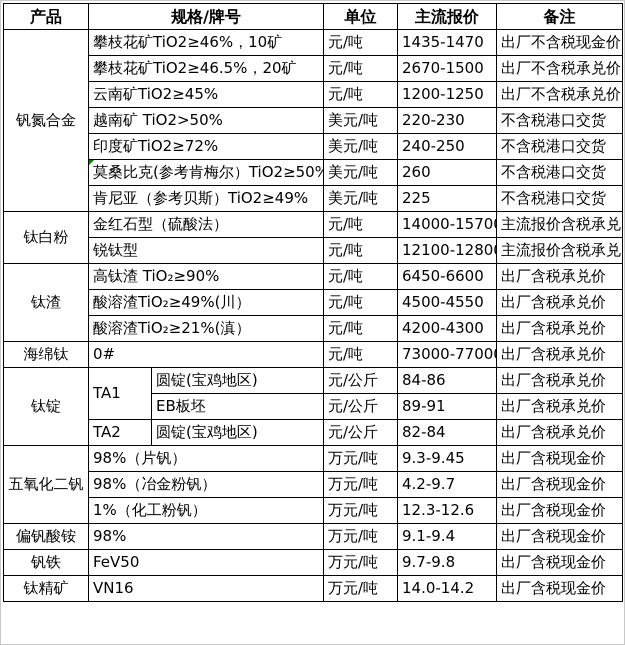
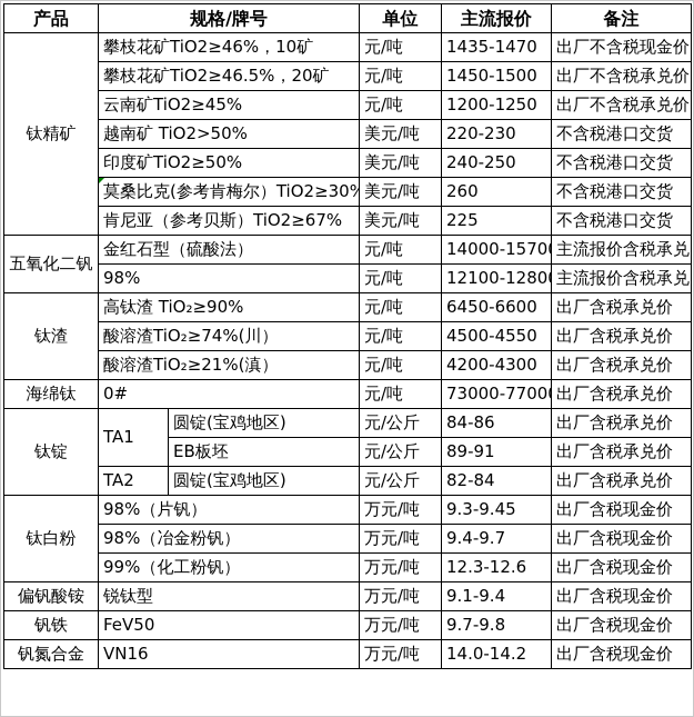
  产品	规格/牌号	单位	主流报价	备注
- 钒氮合金	攀枝花矿TiO2≥46%，10矿	元/吨	1435-1470	出厂不含税现金价
+ 钛精矿	攀枝花矿TiO2≥46%，10矿	元/吨	1435-1470	出厂不含税现金价
- 攀枝花矿TiO2≥46.5%，20矿	元/吨	2670-1500	出厂不含税承兑价
+ 攀枝花矿TiO2≥46.5%，20矿	元/吨	1450-1500	出厂不含税承兑价
  云南矿TiO2≥45%	元/吨	1200-1250	出厂不含税承兑价
  越南矿 TiO2>50%	美元/吨	220-230	不含税港口交货
- 印度矿TiO2≥72%	美元/吨	240-250	不含税港口交货
+ 印度矿TiO2≥50%	美元/吨	240-250	不含税港口交货
- 莫桑比克(参考肯梅尔）TiO2≥50%	美元/吨	260	不含税港口交货
+ 莫桑比克(参考肯梅尔）TiO2≥30%	美元/吨	260	不含税港口交货
- 肯尼亚（参考贝斯）TiO2≥49%	美元/吨	225	不含税港口交货
+ 肯尼亚（参考贝斯）TiO2≥67%	美元/吨	225	不含税港口交货
- 钛白粉	金红石型（硫酸法）	元/吨	14000-1570	主流报价含税承兑
+ 五氧化二钒	金红石型（硫酸法）	元/吨	14000-1570	主流报价含税承兑
- 锐钛型	元/吨	12100-1280	主流报价含税承兑
+ 98%	元/吨	12100-1280	主流报价含税承兑
  钛渣	高钛渣 TiO₂≥90%	元/吨	6450-6600	出厂含税承兑价
- 酸溶渣TiO₂≥49%(川）	元/吨	4500-4550	出厂含税承兑价
+ 酸溶渣TiO₂≥74%(川）	元/吨	4500-4550	出厂含税承兑价
  酸溶渣TiO₂≥21%(滇）	元/吨	4200-4300	出厂含税承兑价
  海绵钛	0#	元/吨	73000-7700	出厂含税承兑价
  钛锭	TA1	圆锭(宝鸡地区)	元/公斤	84-86	出厂含税承兑价
  EB板坯	元/公斤	89-91	出厂含税承兑价
  TA2	圆锭(宝鸡地区)	元/公斤	82-84	出厂含税承兑价
- 五氧化二钒	98%（片钒）	万元/吨	9.3-9.45	出厂含税现金价
+ 钛白粉	98%（片钒）	万元/吨	9.3-9.45	出厂含税现金价
- 98%（冶金粉钒）	万元/吨	4.2-9.7	出厂含税现金价
+ 98%（冶金粉钒）	万元/吨	9.4-9.7	出厂含税现金价
- 1%（化工粉钒）	万元/吨	12.3-12.6	出厂含税现金价
+ 99%（化工粉钒）	万元/吨	12.3-12.6	出厂含税现金价
- 偏钒酸铵	98%	万元/吨	9.1-9.4	出厂含税现金价
+ 偏钒酸铵	锐钛型	万元/吨	9.1-9.4	出厂含税现金价
  钒铁	FeV50	万元/吨	9.7-9.8	出厂含税现金价
- 钛精矿	VN16	万元/吨	14.0-14.2	出厂含税现金价
+ 钒氮合金	VN16	万元/吨	14.0-14.2	出厂含税现金价
